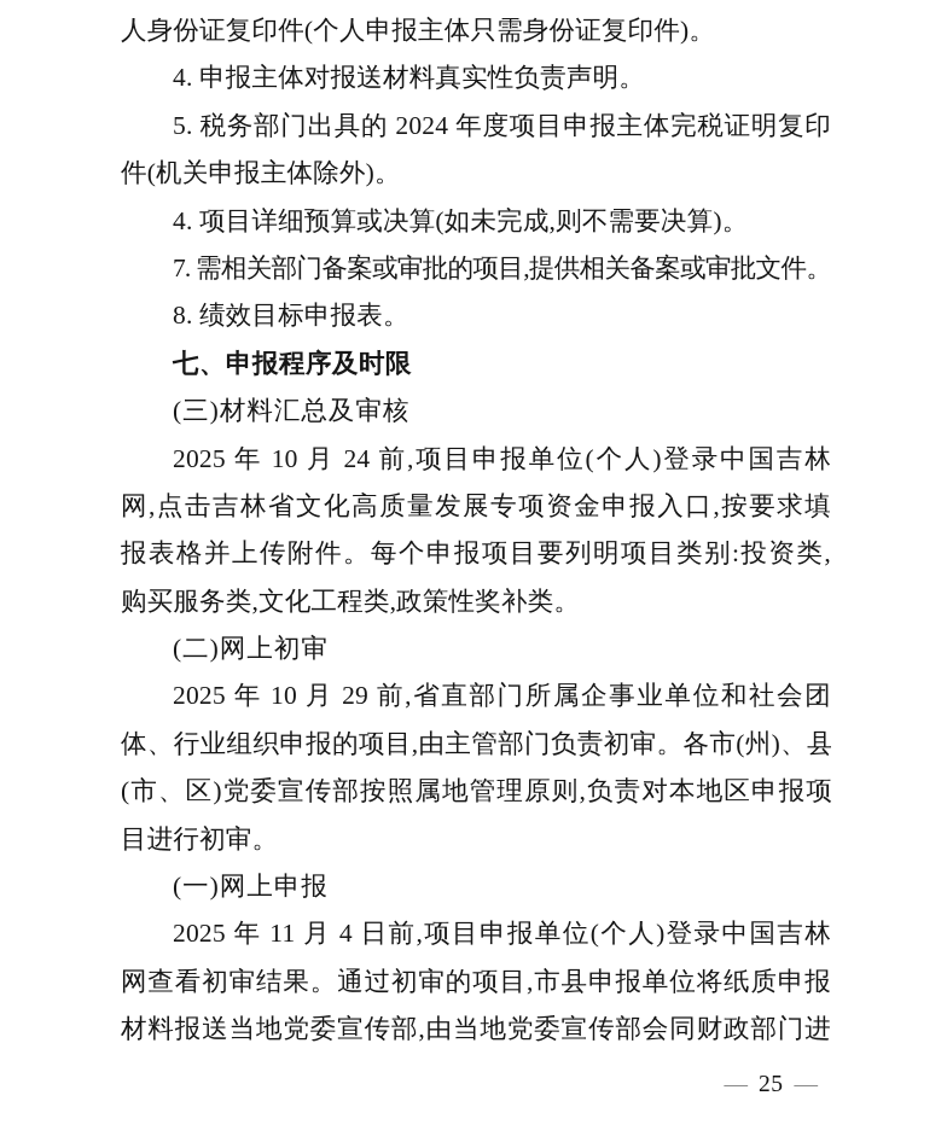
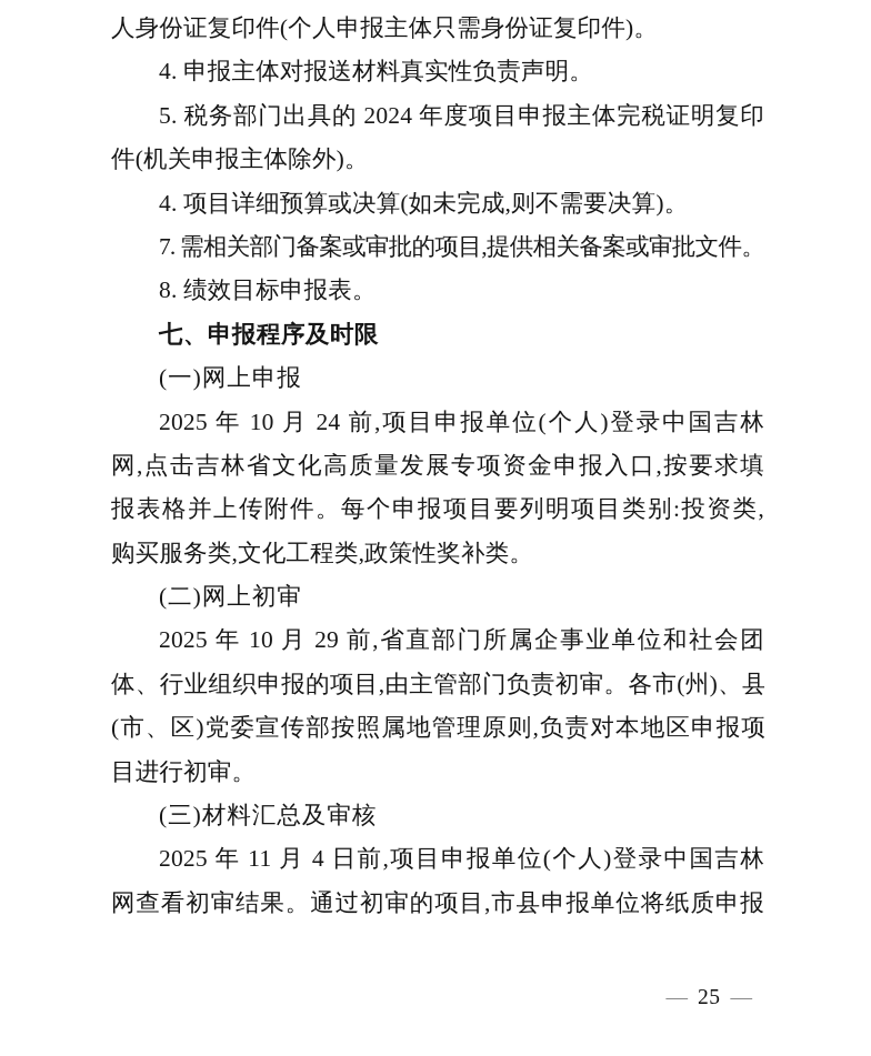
  人身份证复印件(个人申报主体只需身份证复印件)。
  4. 申报主体对报送材料真实性负责声明。
  5. 税务部门出具的 2024 年度项目申报主体完税证明复印
  件(机关申报主体除外)。
  4. 项目详细预算或决算(如未完成,则不需要决算)。
  7. 需相关部门备案或审批的项目,提供相关备案或审批文件。
  8. 绩效目标申报表。
  七、申报程序及时限
- (三)材料汇总及审核
+ (一)网上申报
  2025 年 10 月 24 前,项目申报单位(个人)登录中国吉林
  网,点击吉林省文化高质量发展专项资金申报入口,按要求填
  报表格并上传附件。每个申报项目要列明项目类别:投资类,
  购买服务类,文化工程类,政策性奖补类。
  (二)网上初审
  2025 年 10 月 29 前,省直部门所属企事业单位和社会团
  体、行业组织申报的项目,由主管部门负责初审。各市(州)、县
  (市、区)党委宣传部按照属地管理原则,负责对本地区申报项
  目进行初审。
- (一)网上申报
+ (三)材料汇总及审核
  2025 年 11 月 4 日前,项目申报单位(个人)登录中国吉林
  网查看初审结果。通过初审的项目,市县申报单位将纸质申报
- 材料报送当地党委宣传部,由当地党委宣传部会同财政部门进
  — 25 —
